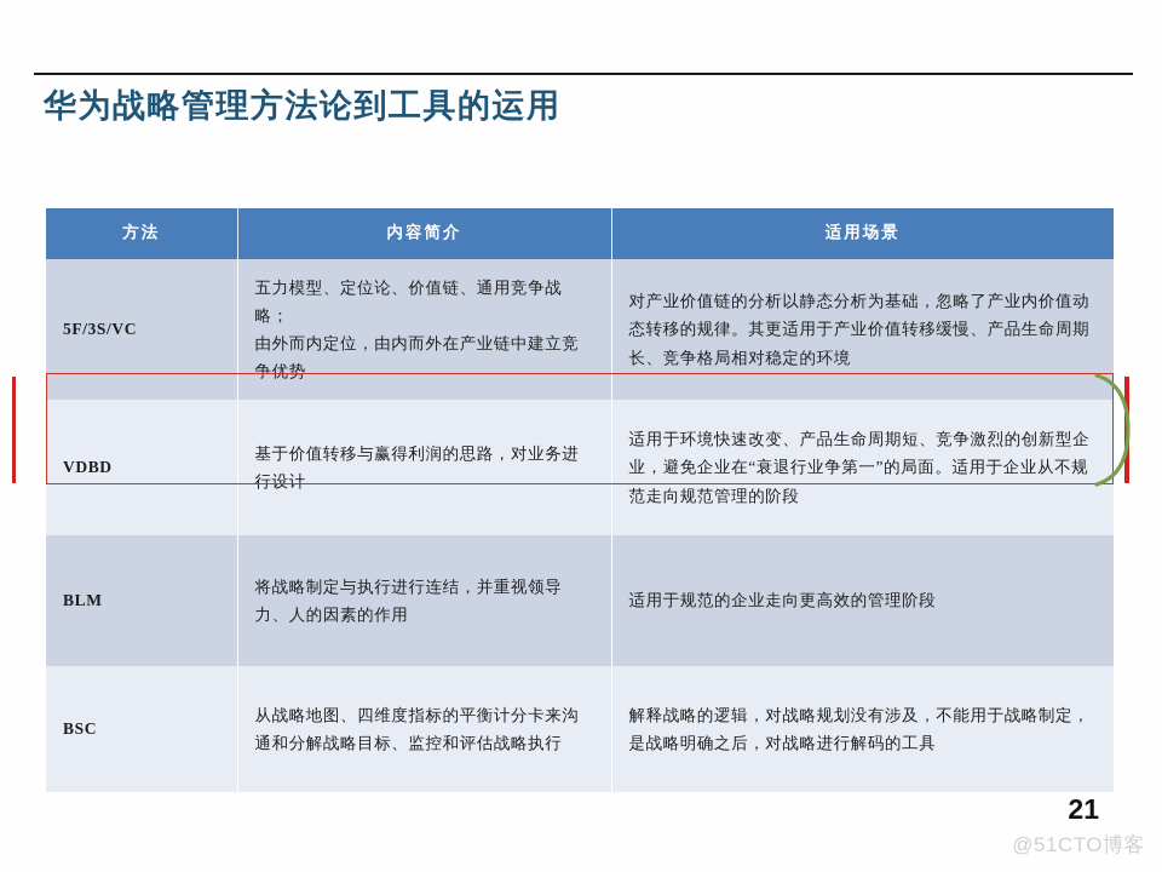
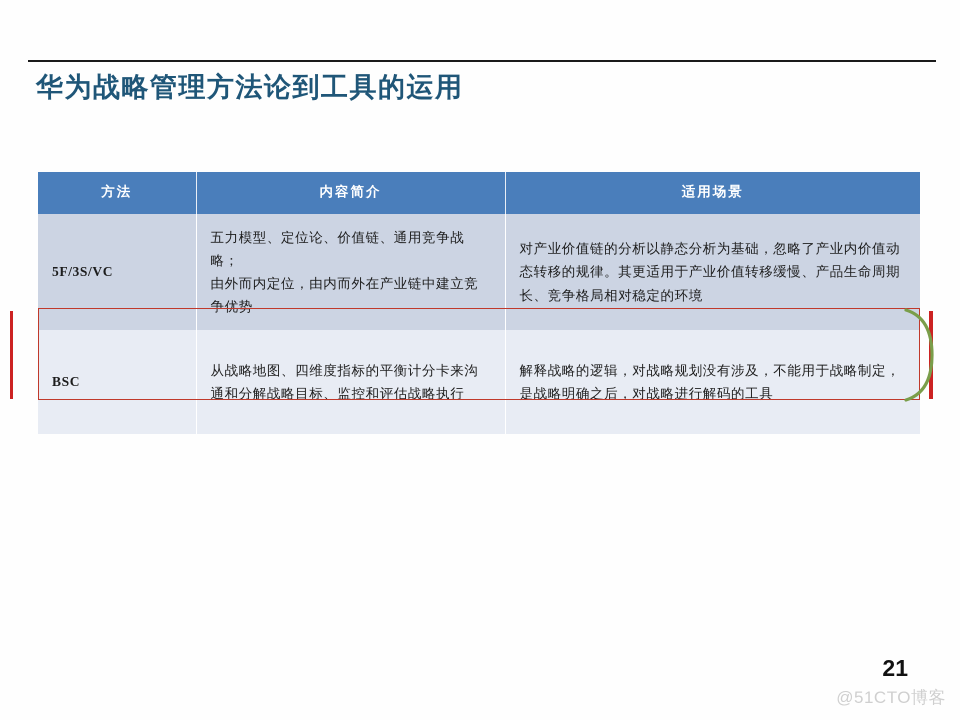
  华为战略管理方法论到工具的运用
  方法	内容简介	适用场景
  5F/3S/VC	五力模型、定位论、价值链、通用竞争战略； 由外而内定位，由内而外在产业链中建立竞争优势	对产业价值链的分析以静态分析为基础，忽略了产业内价值动态转移的规律。其更适用于产业价值转移缓慢、产品生命周期长、竞争格局相对稳定的环境
- VDBD	基于价值转移与赢得利润的思路，对业务进行设计	适用于环境快速改变、产品生命周期短、竞争激烈的创新型企业，避免企业在“衰退行业争第一”的局面。适用于企业从不规范走向规范管理的阶段
- BLM	将战略制定与执行进行连结，并重视领导力、人的因素的作用	适用于规范的企业走向更高效的管理阶段
  BSC	从战略地图、四维度指标的平衡计分卡来沟通和分解战略目标、监控和评估战略执行	解释战略的逻辑，对战略规划没有涉及，不能用于战略制定，是战略明确之后，对战略进行解码的工具
  21
  @51CTO博客
